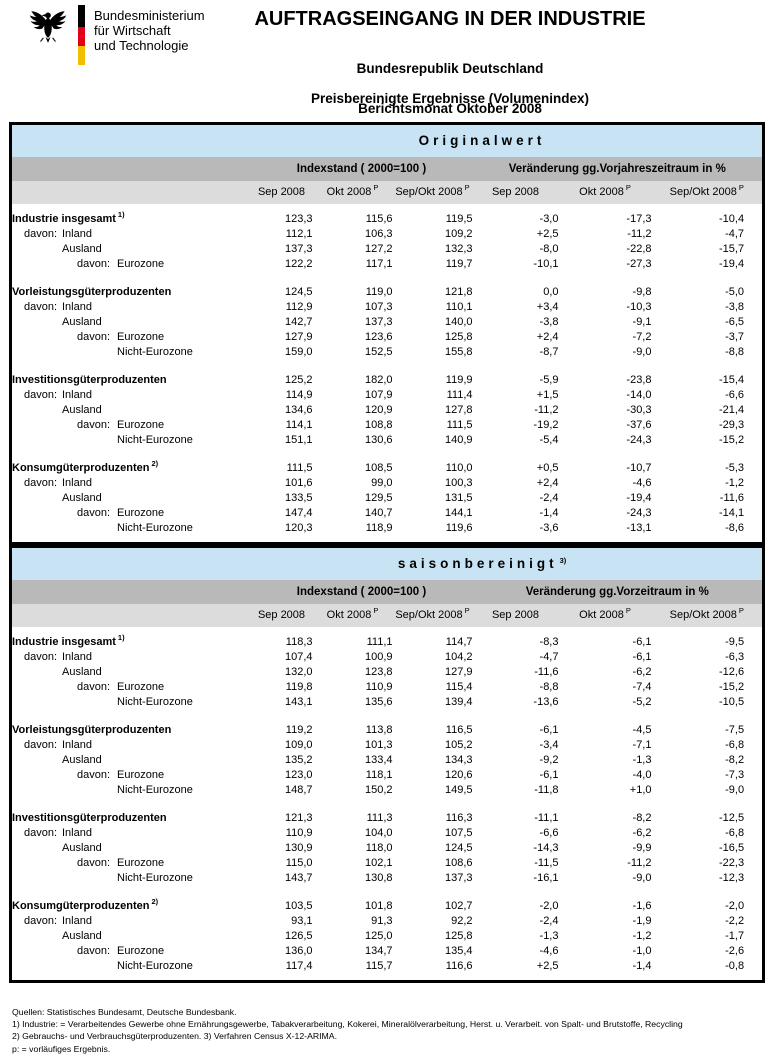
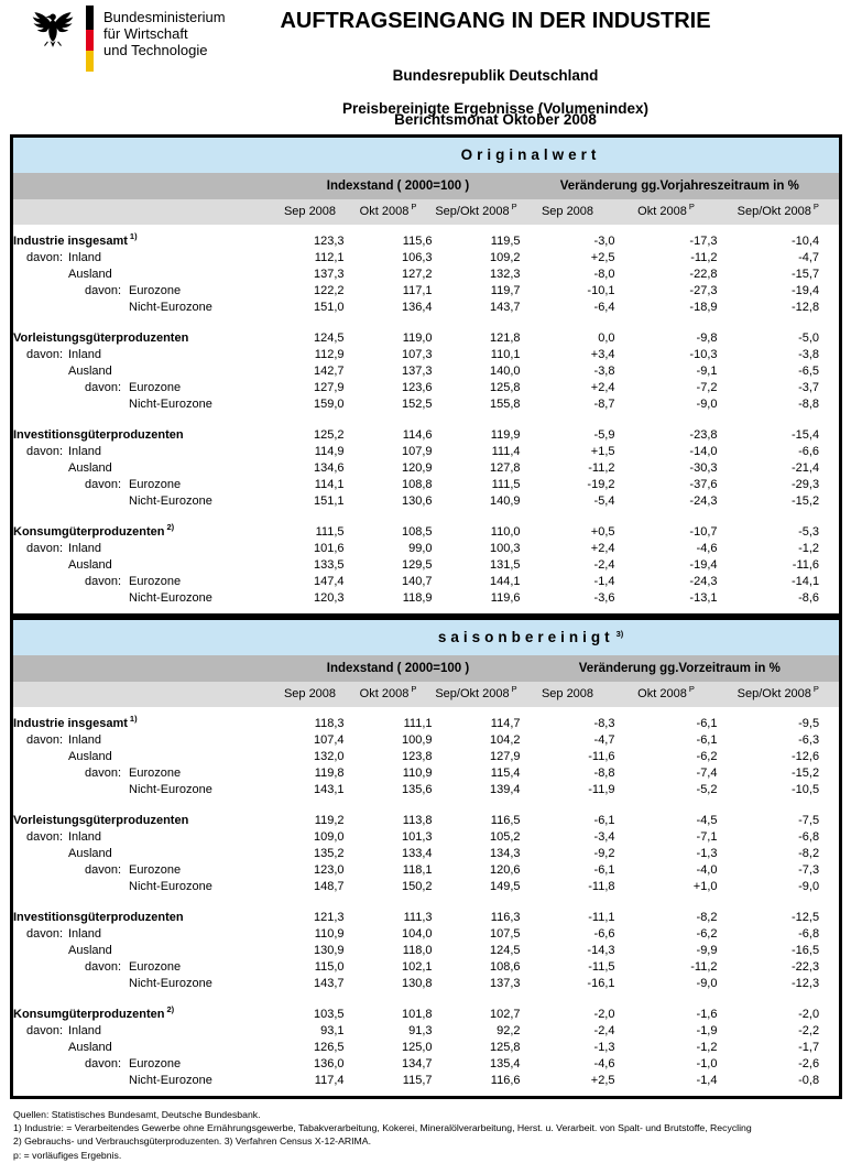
  Bundesministerium
  für Wirtschaft
  und Technologie
  AUFTRAGSEINGANG IN DER INDUSTRIE
  Bundesrepublik Deutschland
  Preisbereinigte Ergebnisse (Volumenindex)
  Berichtsmonat Oktober 2008
  Originalwert
  	Indexstand ( 2000=100 )	Veränderung gg.Vorjahreszeitraum in %
  	Sep 2008	Okt 2008 P	Sep/Okt 2008 P	Sep 2008	Okt 2008 P	Sep/Okt 2008 P
  Industrie insgesamt 1)	123,3	115,6	119,5	-3,0	-17,3	-10,4
  davon: Inland	112,1	106,3	109,2	+2,5	-11,2	-4,7
  Ausland	137,3	127,2	132,3	-8,0	-22,8	-15,7
  davon: Eurozone	122,2	117,1	119,7	-10,1	-27,3	-19,4
+ Nicht-Eurozone	151,0	136,4	143,7	-6,4	-18,9	-12,8
  Vorleistungsgüterproduzenten	124,5	119,0	121,8	0,0	-9,8	-5,0
  davon: Inland	112,9	107,3	110,1	+3,4	-10,3	-3,8
  Ausland	142,7	137,3	140,0	-3,8	-9,1	-6,5
  davon: Eurozone	127,9	123,6	125,8	+2,4	-7,2	-3,7
  Nicht-Eurozone	159,0	152,5	155,8	-8,7	-9,0	-8,8
- Investitionsgüterproduzenten	125,2	182,0	119,9	-5,9	-23,8	-15,4
+ Investitionsgüterproduzenten	125,2	114,6	119,9	-5,9	-23,8	-15,4
  davon: Inland	114,9	107,9	111,4	+1,5	-14,0	-6,6
  Ausland	134,6	120,9	127,8	-11,2	-30,3	-21,4
  davon: Eurozone	114,1	108,8	111,5	-19,2	-37,6	-29,3
  Nicht-Eurozone	151,1	130,6	140,9	-5,4	-24,3	-15,2
  Konsumgüterproduzenten 2)	111,5	108,5	110,0	+0,5	-10,7	-5,3
  davon: Inland	101,6	99,0	100,3	+2,4	-4,6	-1,2
  Ausland	133,5	129,5	131,5	-2,4	-19,4	-11,6
  davon: Eurozone	147,4	140,7	144,1	-1,4	-24,3	-14,1
  Nicht-Eurozone	120,3	118,9	119,6	-3,6	-13,1	-8,6
  saisonbereinigt 3)
  	Indexstand ( 2000=100 )	Veränderung gg.Vorzeitraum in %
  	Sep 2008	Okt 2008 P	Sep/Okt 2008 P	Sep 2008	Okt 2008 P	Sep/Okt 2008 P
  Industrie insgesamt 1)	118,3	111,1	114,7	-8,3	-6,1	-9,5
  davon: Inland	107,4	100,9	104,2	-4,7	-6,1	-6,3
  Ausland	132,0	123,8	127,9	-11,6	-6,2	-12,6
  davon: Eurozone	119,8	110,9	115,4	-8,8	-7,4	-15,2
- Nicht-Eurozone	143,1	135,6	139,4	-13,6	-5,2	-10,5
+ Nicht-Eurozone	143,1	135,6	139,4	-11,9	-5,2	-10,5
  Vorleistungsgüterproduzenten	119,2	113,8	116,5	-6,1	-4,5	-7,5
  davon: Inland	109,0	101,3	105,2	-3,4	-7,1	-6,8
  Ausland	135,2	133,4	134,3	-9,2	-1,3	-8,2
  davon: Eurozone	123,0	118,1	120,6	-6,1	-4,0	-7,3
  Nicht-Eurozone	148,7	150,2	149,5	-11,8	+1,0	-9,0
  Investitionsgüterproduzenten	121,3	111,3	116,3	-11,1	-8,2	-12,5
  davon: Inland	110,9	104,0	107,5	-6,6	-6,2	-6,8
  Ausland	130,9	118,0	124,5	-14,3	-9,9	-16,5
  davon: Eurozone	115,0	102,1	108,6	-11,5	-11,2	-22,3
  Nicht-Eurozone	143,7	130,8	137,3	-16,1	-9,0	-12,3
  Konsumgüterproduzenten 2)	103,5	101,8	102,7	-2,0	-1,6	-2,0
  davon: Inland	93,1	91,3	92,2	-2,4	-1,9	-2,2
  Ausland	126,5	125,0	125,8	-1,3	-1,2	-1,7
  davon: Eurozone	136,0	134,7	135,4	-4,6	-1,0	-2,6
  Nicht-Eurozone	117,4	115,7	116,6	+2,5	-1,4	-0,8
  Quellen: Statistisches Bundesamt, Deutsche Bundesbank.
  1) Industrie: = Verarbeitendes Gewerbe ohne Ernährungsgewerbe, Tabakverarbeitung, Kokerei, Mineralölverarbeitung, Herst. u. Verarbeit. von Spalt- und Brutstoffe, Recycling
  2) Gebrauchs- und Verbrauchsgüterproduzenten. 3) Verfahren Census X-12-ARIMA.
  p: = vorläufiges Ergebnis.
